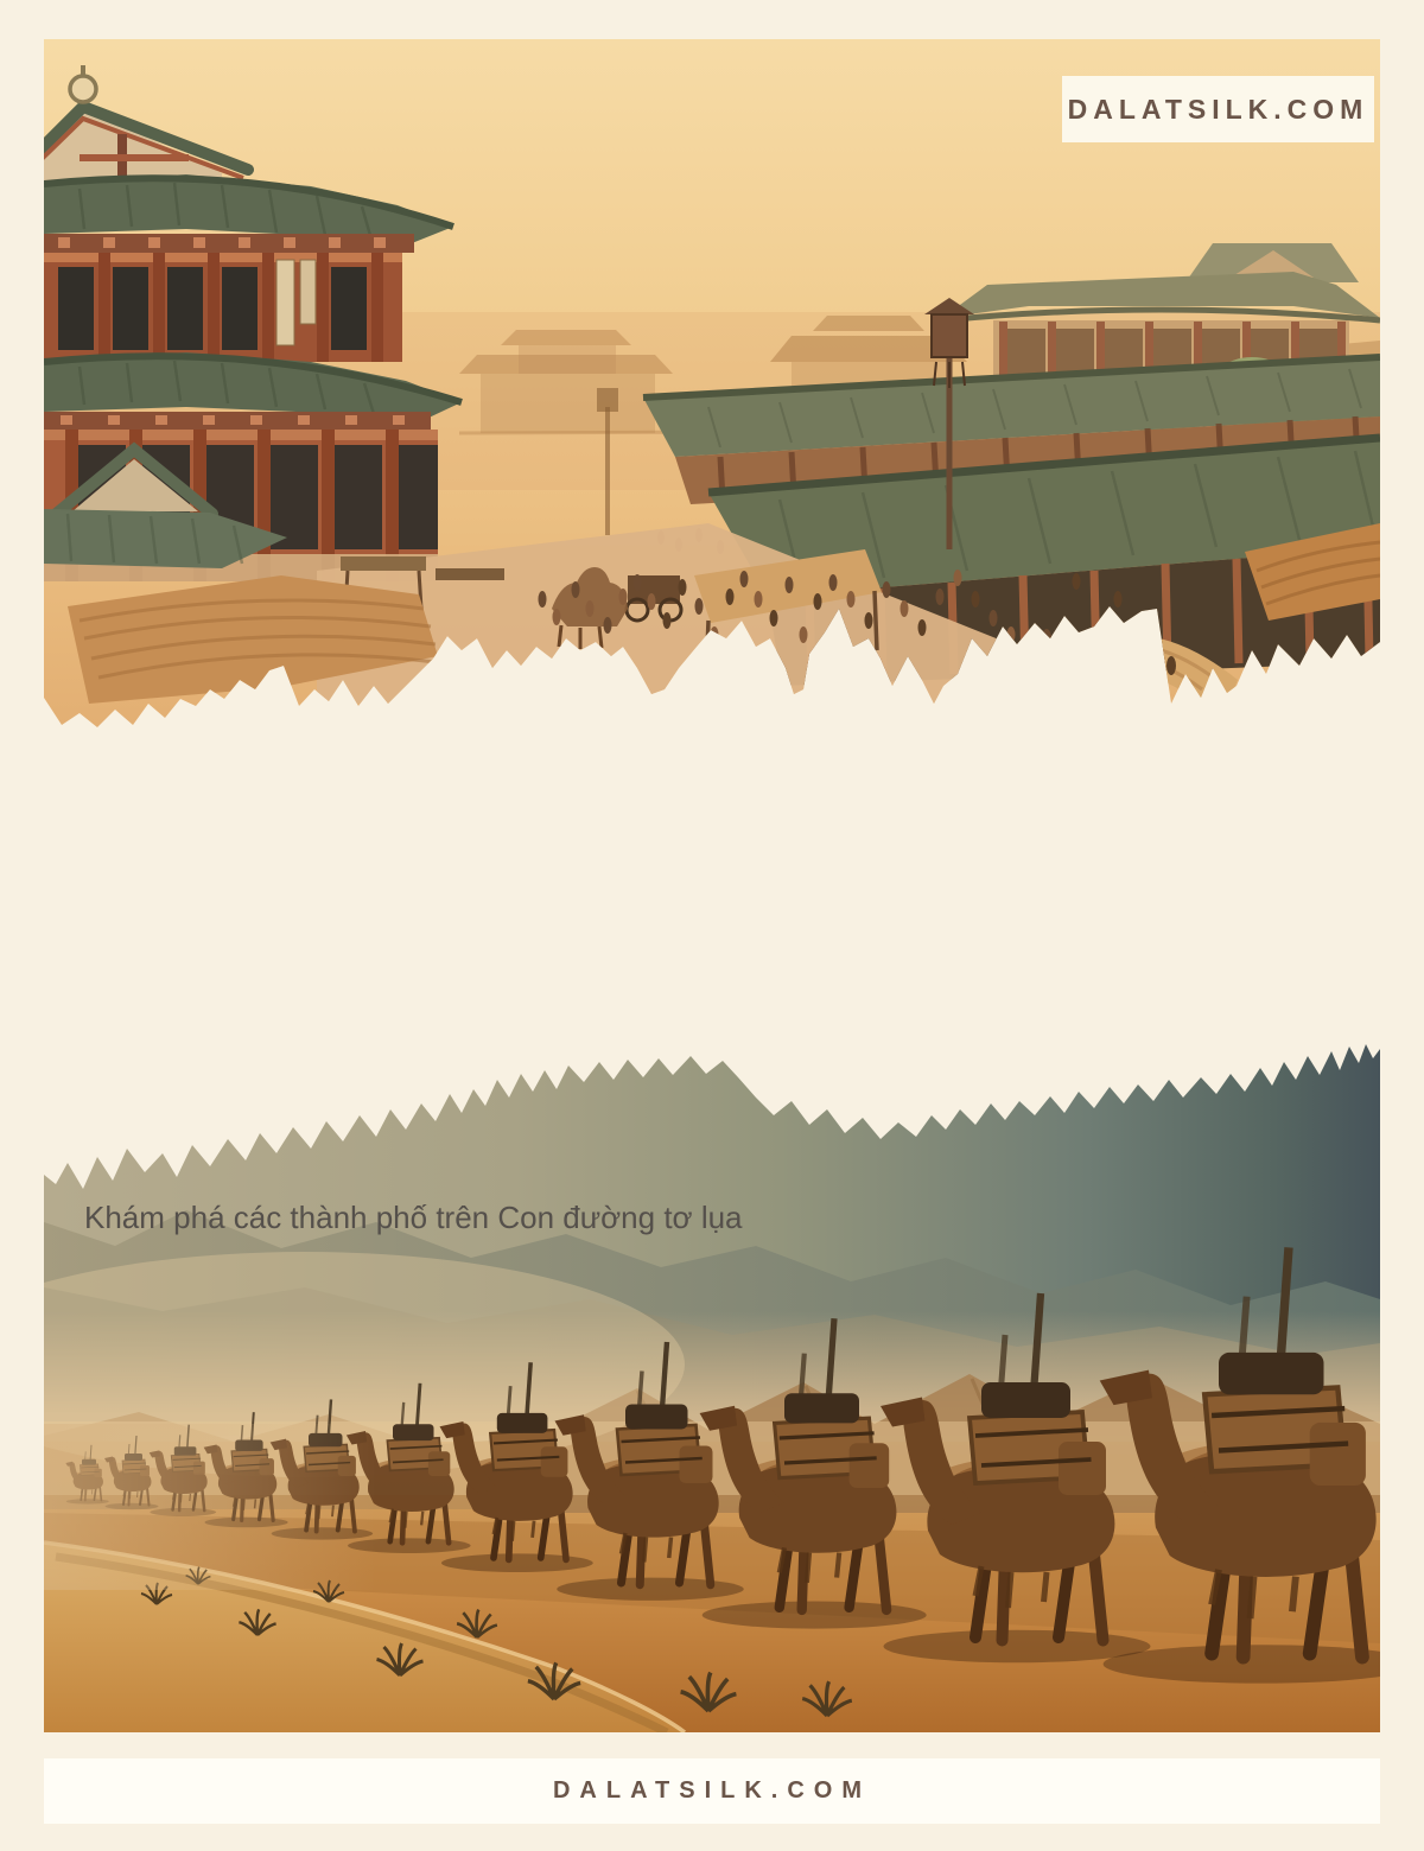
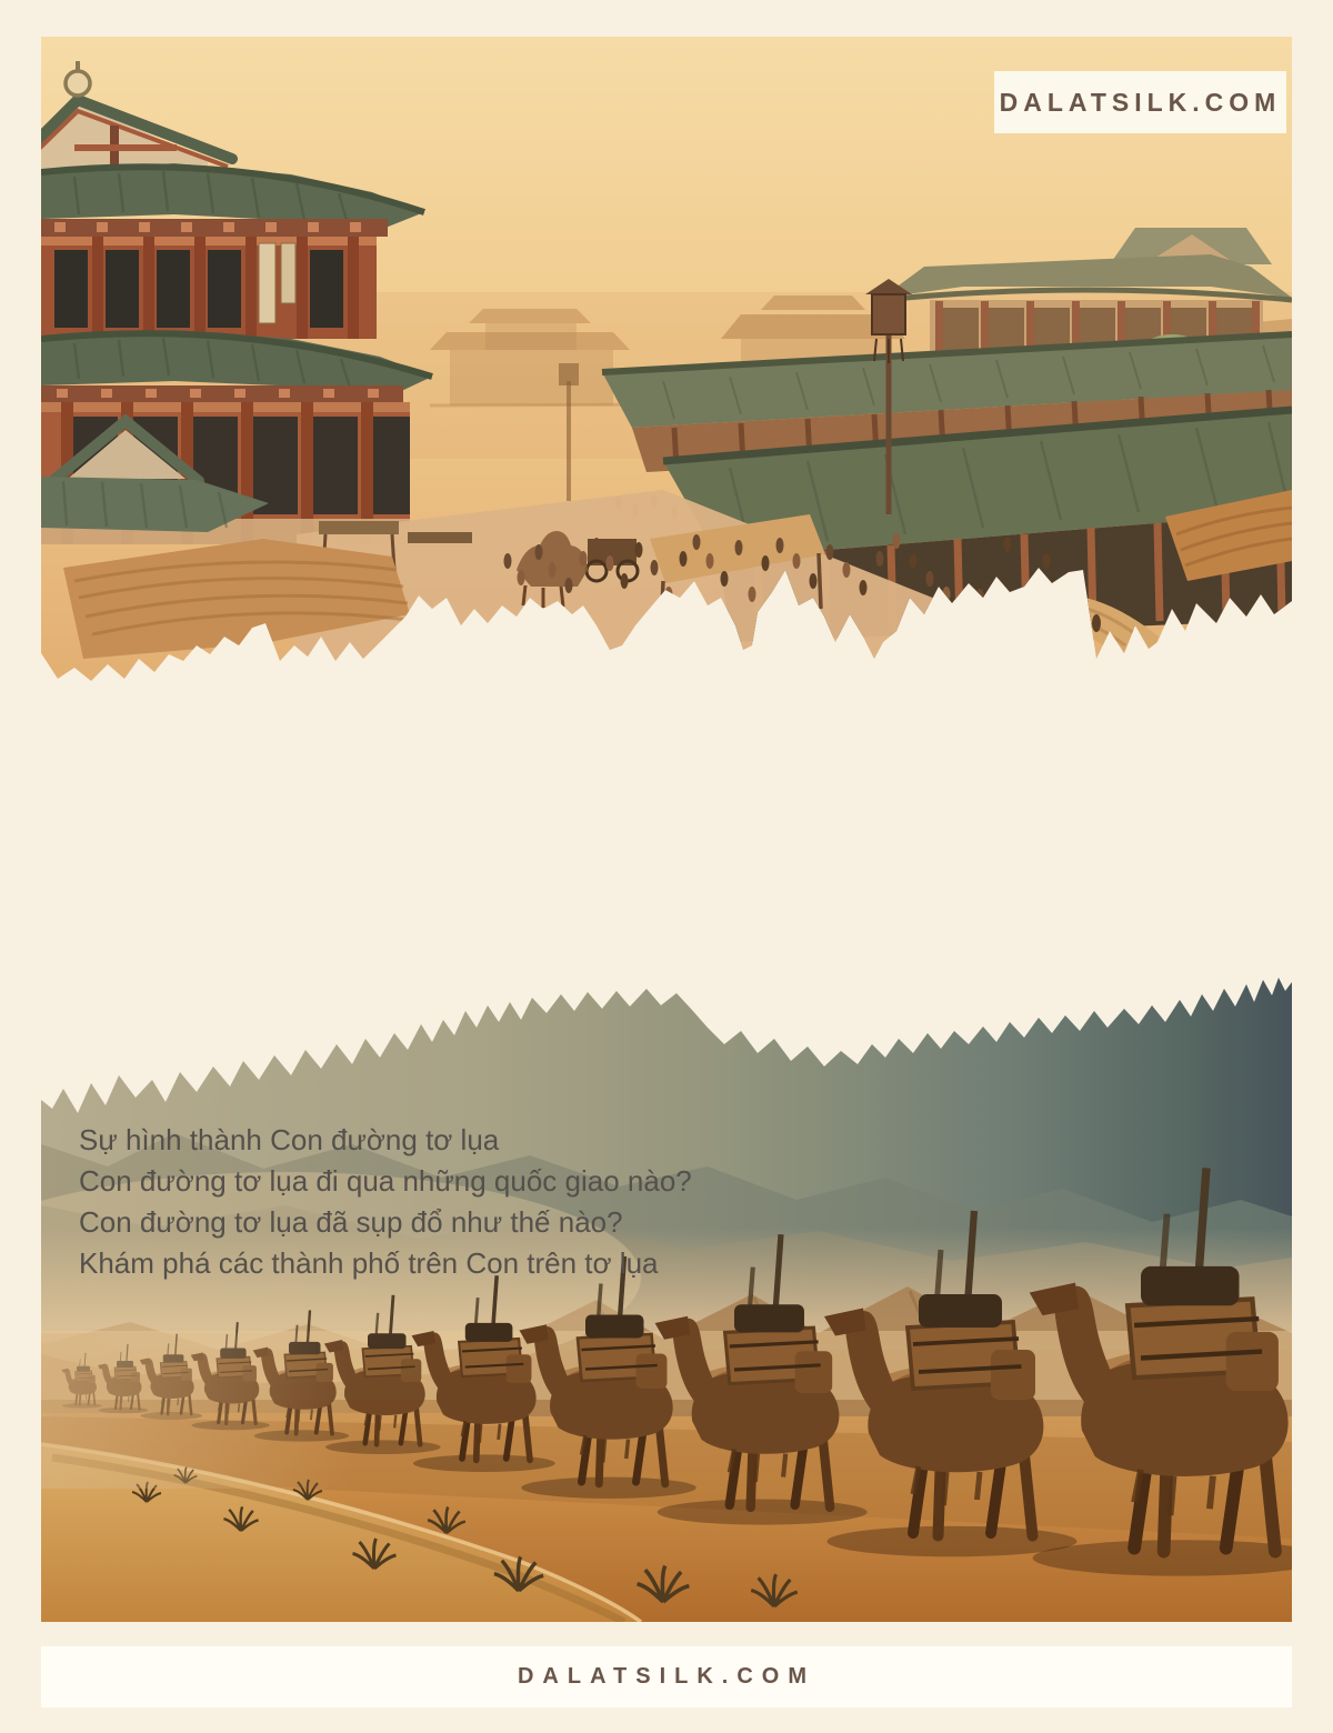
  DALATSILK.COM
+ Sự hình thành Con đường tơ lụa
+ Con đường tơ lụa đi qua những quốc giao nào?
+ Con đường tơ lụa đã sụp đổ như thế nào?
- Khám phá các thành phố trên Con đường tơ lụa
+ Khám phá các thành phố trên Con trên tơ lụa
  DALATSILK.COM
